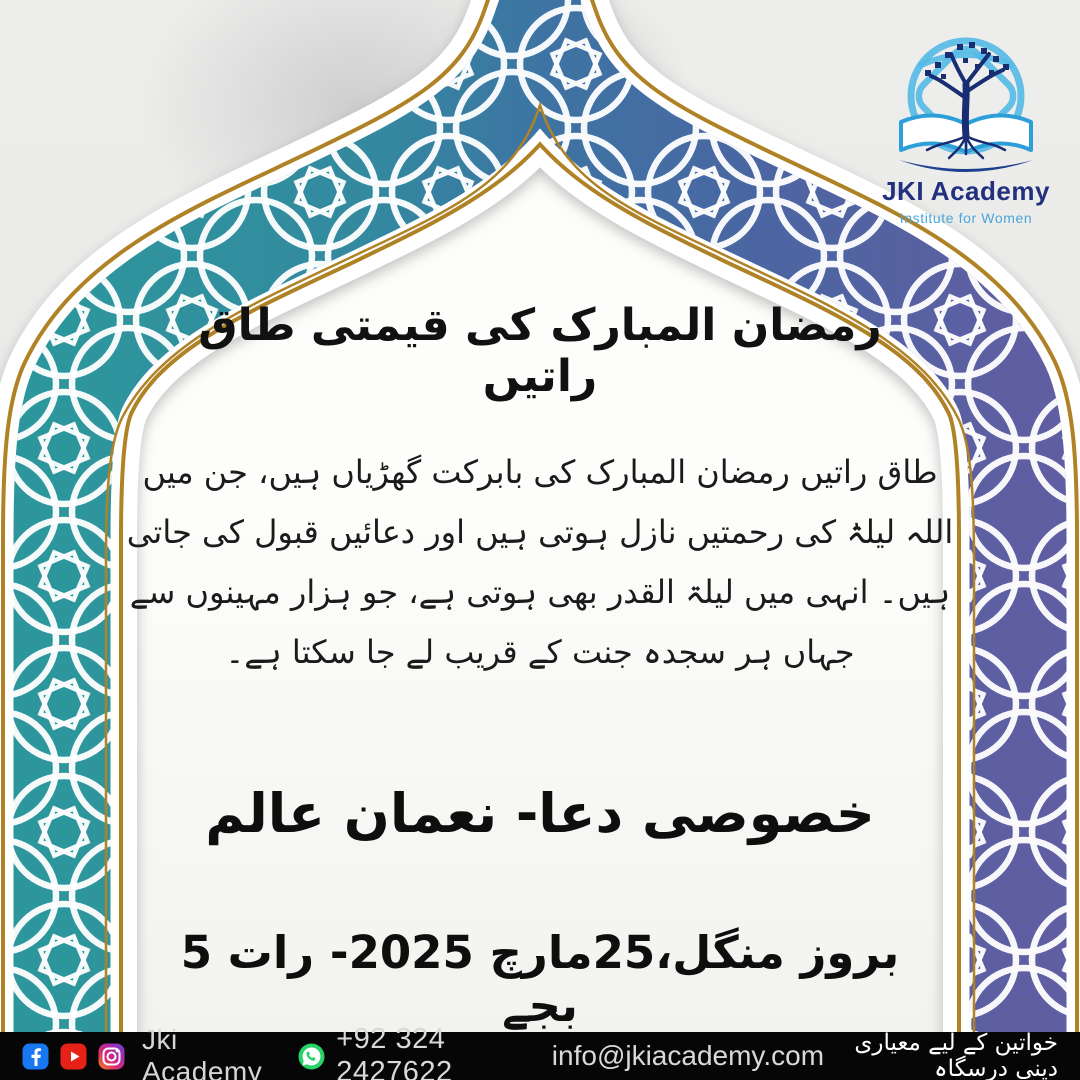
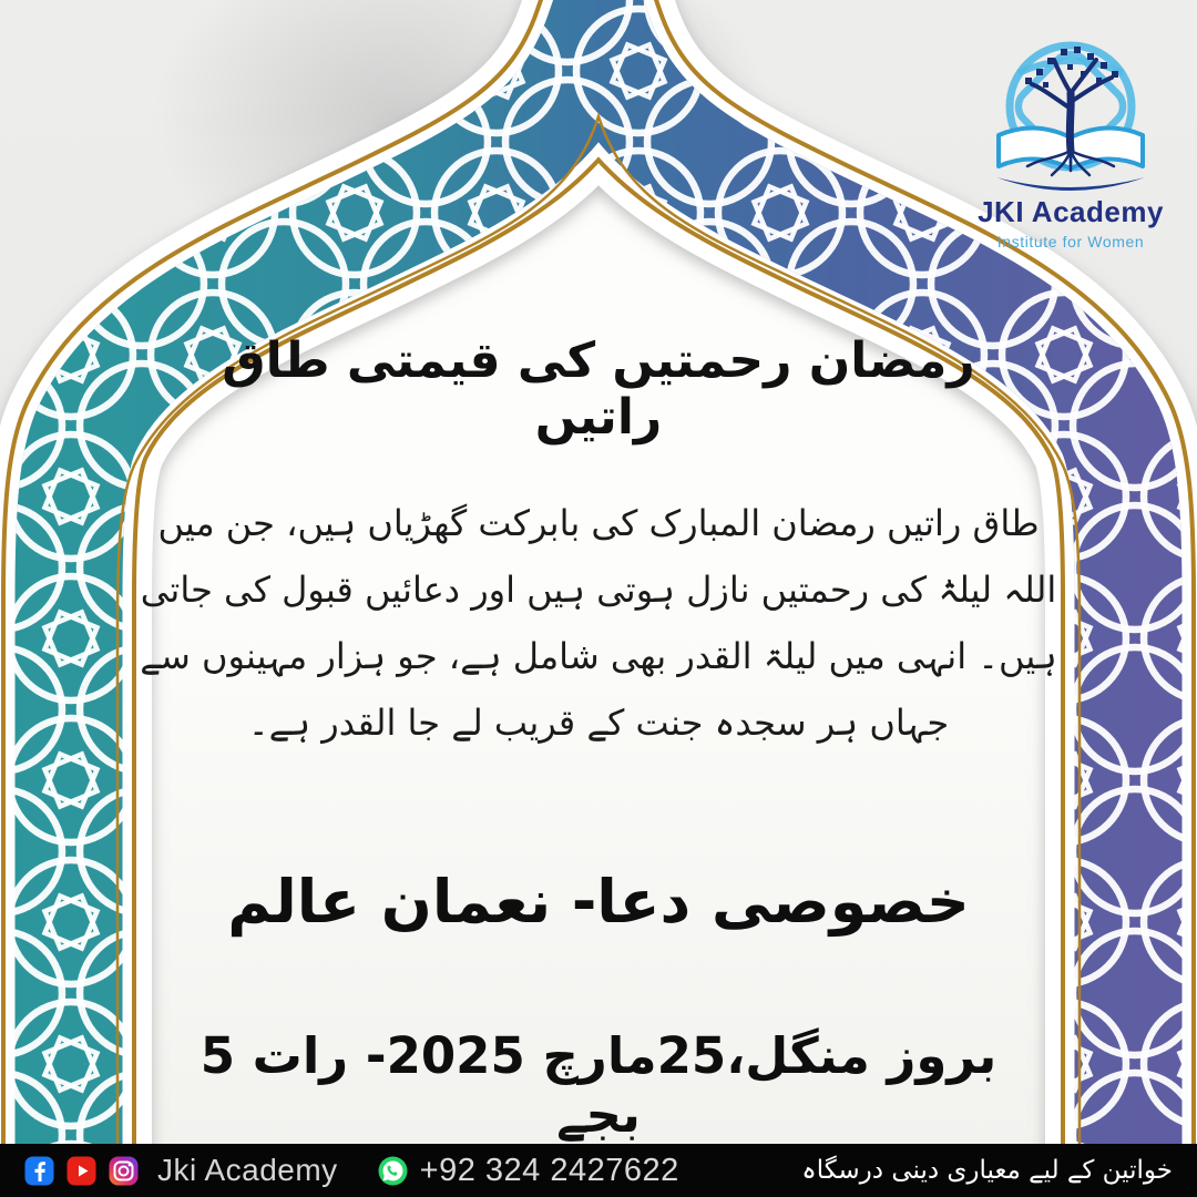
  JKI Academy
  Institute for Women
- رمضان المبارک کی قیمتی طاق راتیں
+ رمضان رحمتیں کی قیمتی طاق راتیں
  طاق راتیں رمضان المبارک کی بابرکت گھڑیاں ہیں، جن میں
  اللہ لیلۃٰ کی رحمتیں نازل ہوتی ہیں اور دعائیں قبول کی جاتی
- ہیں۔ انہی میں لیلۃ القدر بھی ہوتی ہے، جو ہزار مہینوں سے
+ ہیں۔ انہی میں لیلۃ القدر بھی شامل ہے، جو ہزار مہینوں سے
- جہاں ہر سجدہ جنت کے قریب لے جا سکتا ہے۔
+ جہاں ہر سجدہ جنت کے قریب لے جا القدر ہے۔
  خصوصی دعا- نعمان عالم
  بروز منگل،25مارچ 2025- رات 5 بجے
  Jki Academy
  +92 324 2427622
- info@jkiacademy.com
  خواتین کے لیے معیاری دینی درسگاہ
